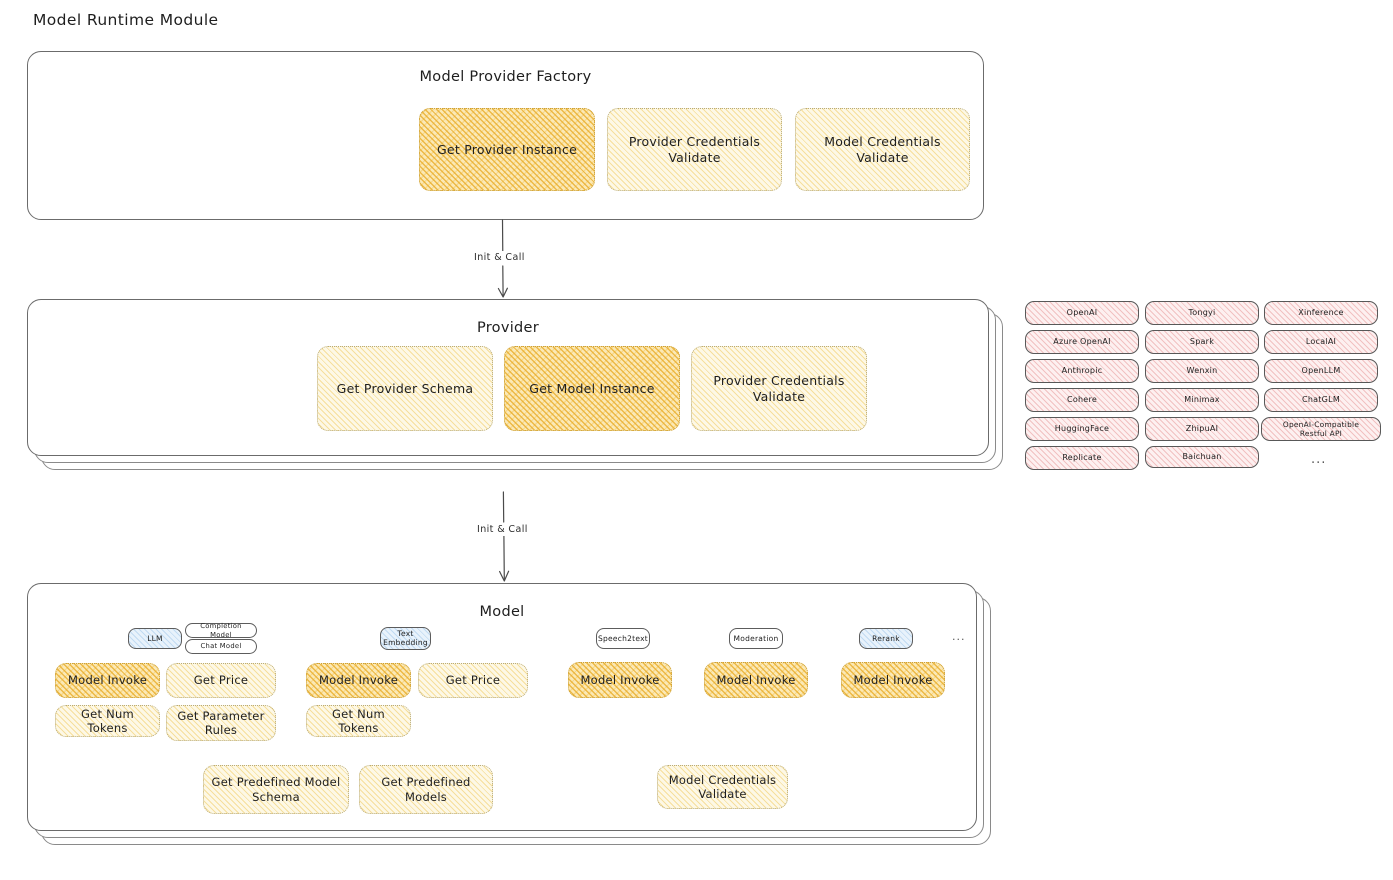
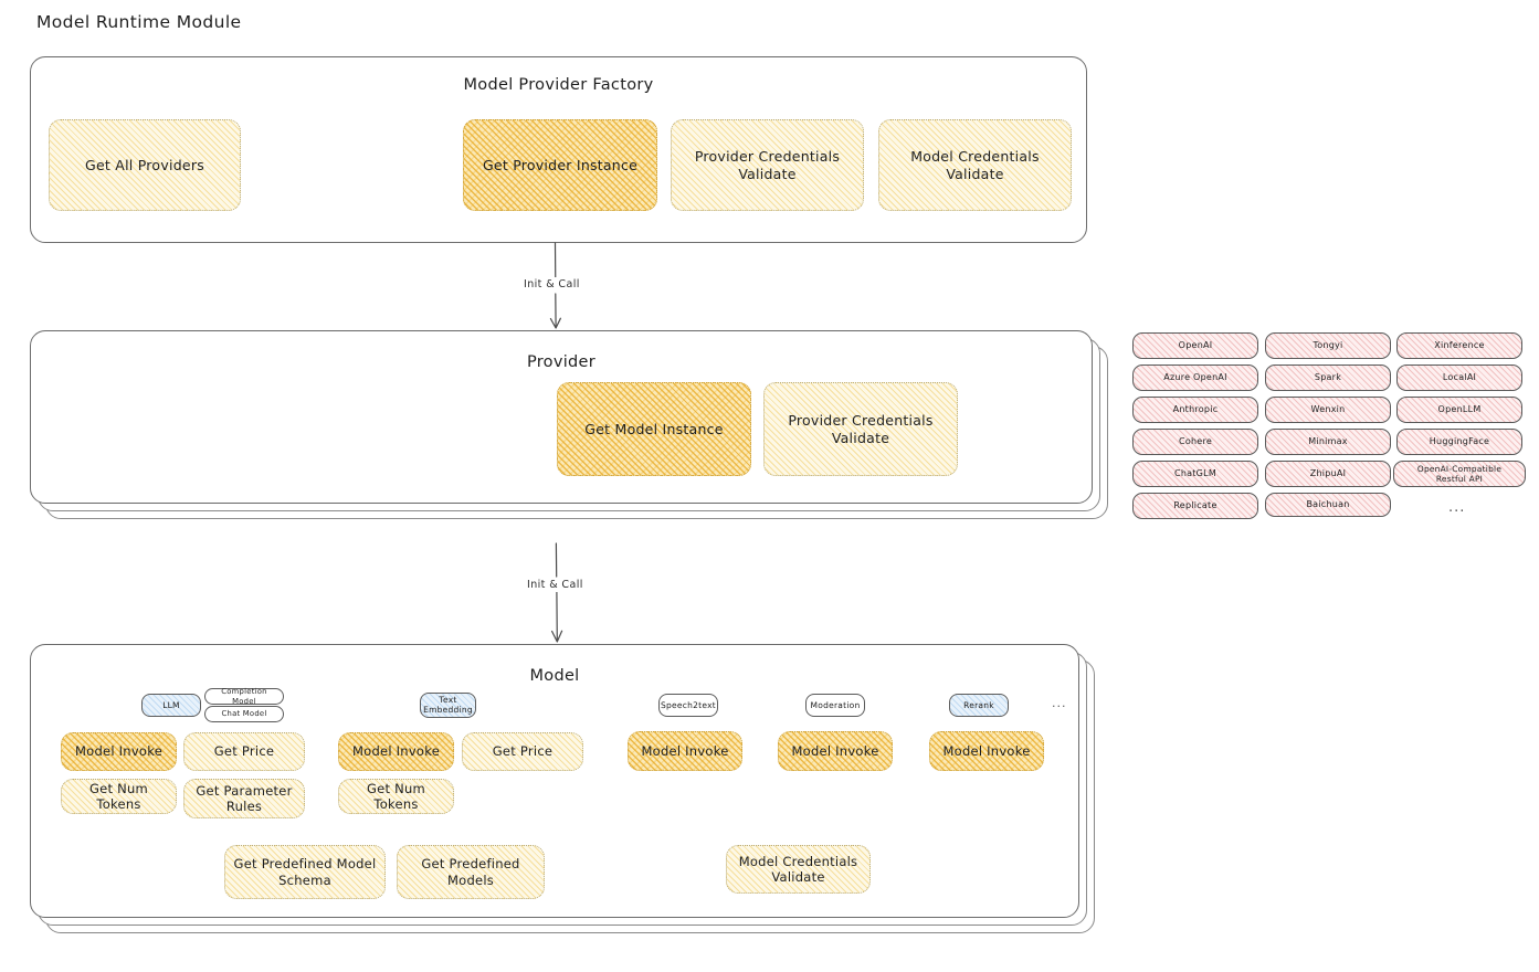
  Model Runtime Module
  Model Provider Factory
+ Get All Providers
  Get Provider Instance
  Provider Credentials Validate
  Model Credentials Validate
  Init & Call
  Provider
- Get Provider Schema
  Get Model Instance
  Provider Credentials Validate
  OpenAI
  Azure OpenAI
  Anthropic
  Cohere
- HuggingFace
+ ChatGLM
  Replicate
  Tongyi
  Spark
  Wenxin
  Minimax
  ZhipuAI
  Baichuan
  Xinference
  LocalAI
  OpenLLM
- ChatGLM
+ HuggingFace
  OpenAI-Compatible Restful API
  ...
  Init & Call
  Model
  LLM
  Completion Model
  Chat Model
  Model Invoke
  Get Price
  Get Num Tokens
  Get Parameter Rules
  Text Embedding
  Model Invoke
  Get Price
  Get Num Tokens
  Speech2text
  Model Invoke
  Moderation
  Model Invoke
  Rerank
  Model Invoke
  ...
  Get Predefined Model Schema
  Get Predefined Models
  Model Credentials Validate
